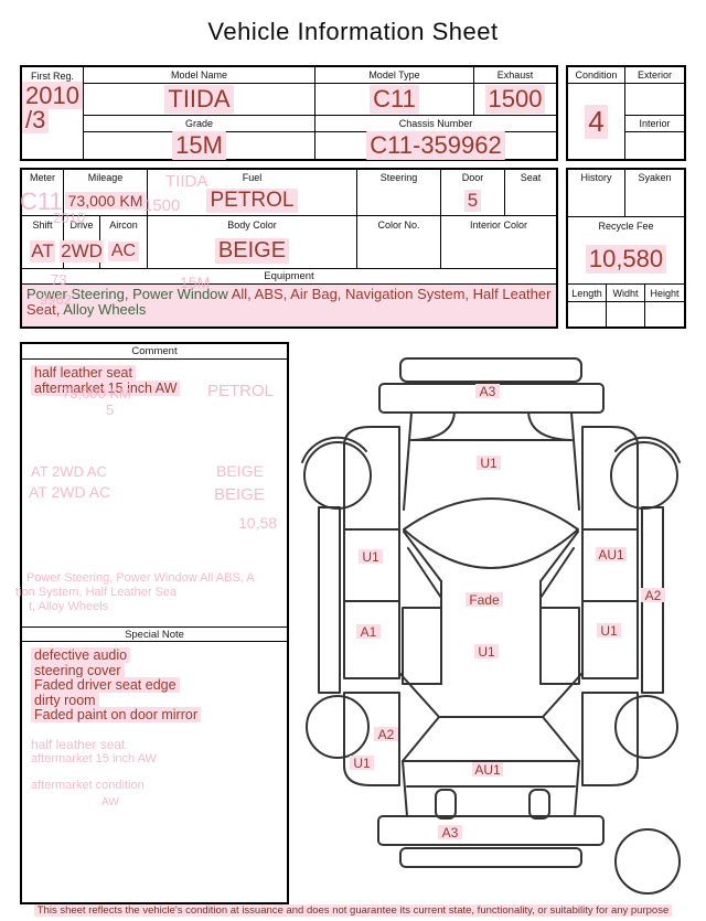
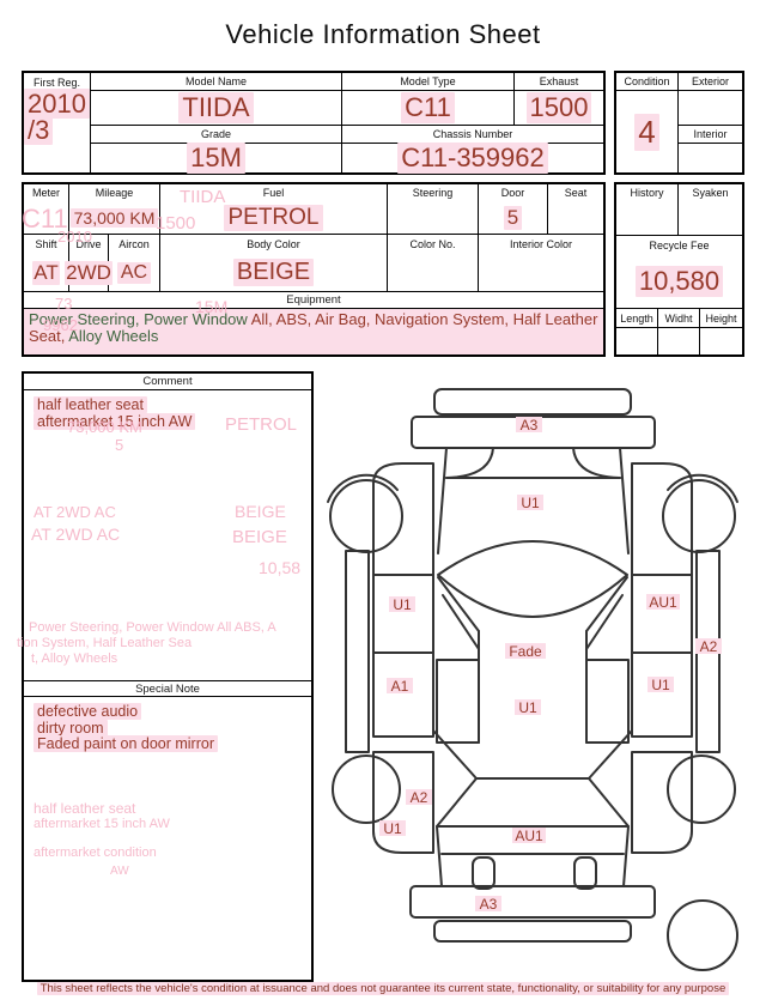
  Vehicle Information Sheet
  First Reg.
  2010
  /3
  Model Name
  TIIDA
  Grade
  15M
  Model Type
  C11
  Exhaust
  1500
  Chassis Number
  C11-359962
  Condition
  4
  Exterior
  Interior
  Meter
  Mileage
  Fuel
  Steering
  Door
  Seat
  73,000 KM
  PETROL
  5
  Shift
  Drive
  Aircon
  Body Color
  Color No.
  Interior Color
  AT
  2WD
  AC
  BEIGE
  Equipment
  Power Steering, Power Window All, ABS, Air Bag, Navigation System, Half Leather Seat, Alloy Wheels
  History
  Syaken
  Recycle Fee
  10,580
  Length
  Widht
  Height
  Comment
  half leather seat
  aftermarket 15 inch AW
  Special Note
  defective audio
- steering cover
- Faded driver seat edge
  dirty room
  Faded paint on door mirror
  TIIDA
  C11
  2010
  1500
  73
  15M
  9962
  73,000 KM
  5
  PETROL
  AT 2WD AC
  BEIGE
  AT 2WD AC
  BEIGE
  10,58
  Power Steering, Power Window All ABS, A
  tion System, Half Leather Sea
  t, Alloy Wheels
  half leather seat
  aftermarket 15 inch AW
  aftermarket condition
  AW
  A3
  U1
  U1
  AU1
  A2
  Fade
  A1
  U1
  U1
  A2
  U1
  AU1
  A3
  This sheet reflects the vehicle's condition at issuance and does not guarantee its current state, functionality, or suitability for any purpose
